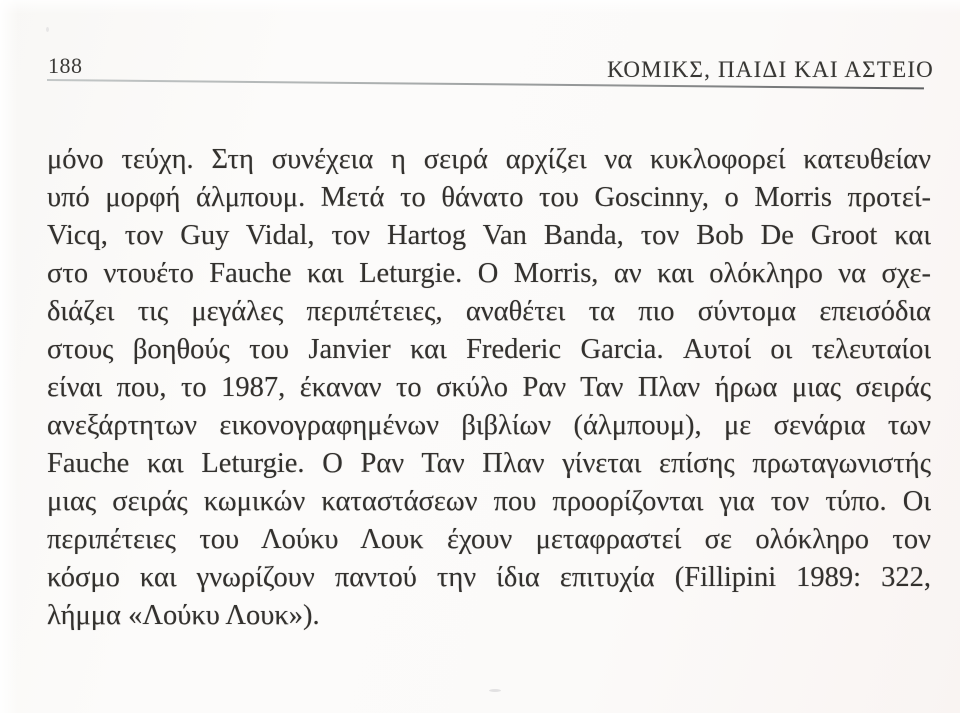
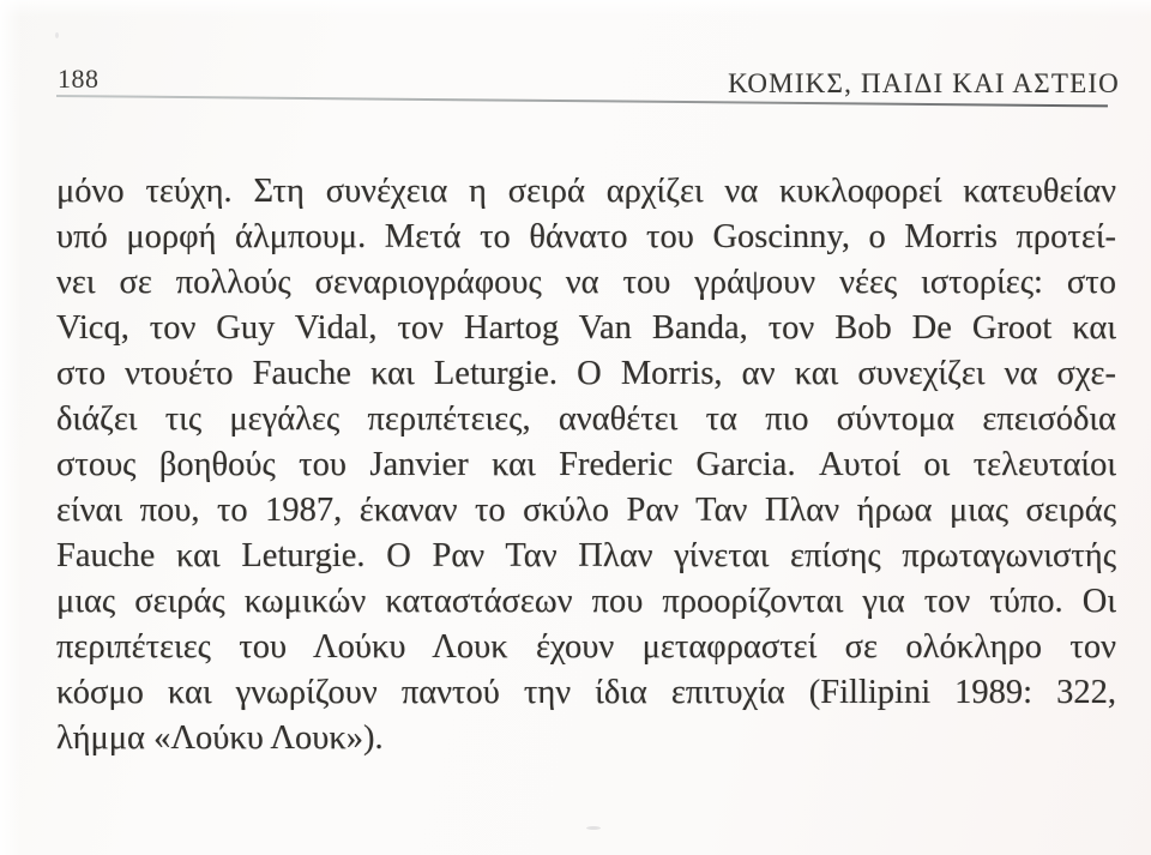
  188
  ΚΟΜΙΚΣ, ΠΑΙΔΙ ΚΑΙ ΑΣΤΕΙΟ
  μόνο τεύχη. Στη συνέχεια η σειρά αρχίζει να κυκλοφορεί κατευθείαν
  υπό μορφή άλμπουμ. Μετά το θάνατο του Goscinny, ο Morris προτεί-
+ νει σε πολλούς σεναριογράφους να του γράψουν νέες ιστορίες: στο
  Vicq, τον Guy Vidal, τον Hartog Van Banda, τον Bob De Groot και
- στο ντουέτο Fauche και Leturgie. Ο Morris, αν και ολόκληρο να σχε-
+ στο ντουέτο Fauche και Leturgie. Ο Morris, αν και συνεχίζει να σχε-
  διάζει τις μεγάλες περιπέτειες, αναθέτει τα πιο σύντομα επεισόδια
  στους βοηθούς του Janvier και Frederic Garcia. Αυτοί οι τελευταίοι
  είναι που, το 1987, έκαναν το σκύλο Ραν Ταν Πλαν ήρωα μιας σειράς
- ανεξάρτητων εικονογραφημένων βιβλίων (άλμπουμ), με σενάρια των
  Fauche και Leturgie. Ο Ραν Ταν Πλαν γίνεται επίσης πρωταγωνιστής
  μιας σειράς κωμικών καταστάσεων που προορίζονται για τον τύπο. Οι
  περιπέτειες του Λούκυ Λουκ έχουν μεταφραστεί σε ολόκληρο τον
  κόσμο και γνωρίζουν παντού την ίδια επιτυχία (Fillipini 1989: 322,
  λήμμα «Λούκυ Λουκ»).
